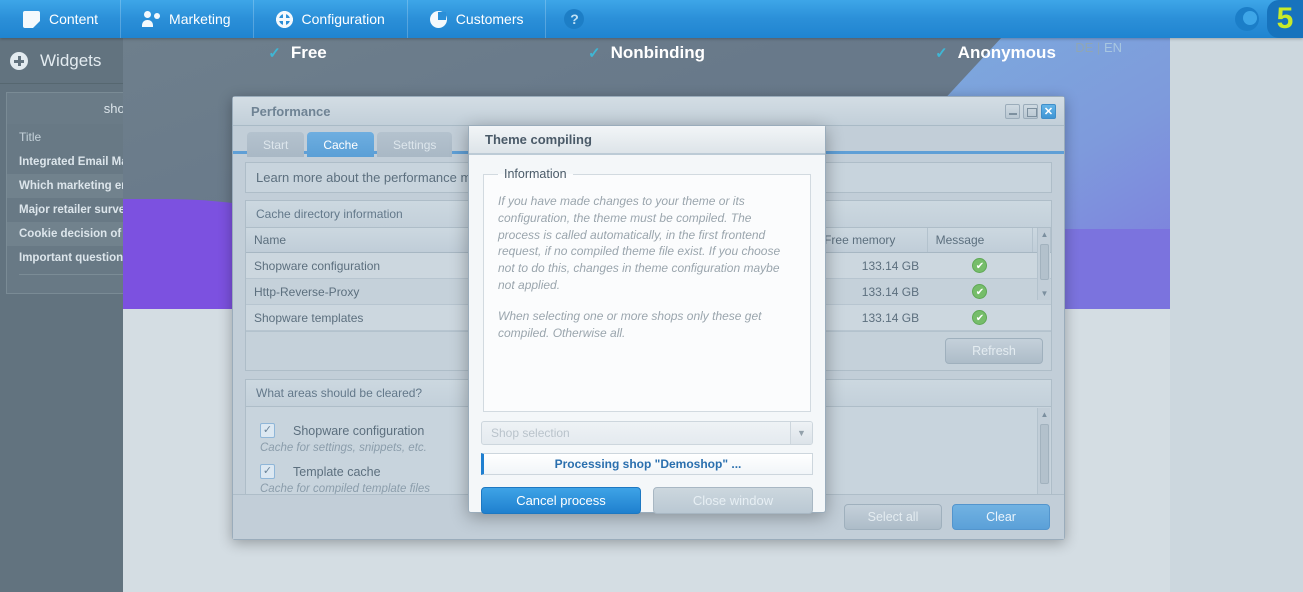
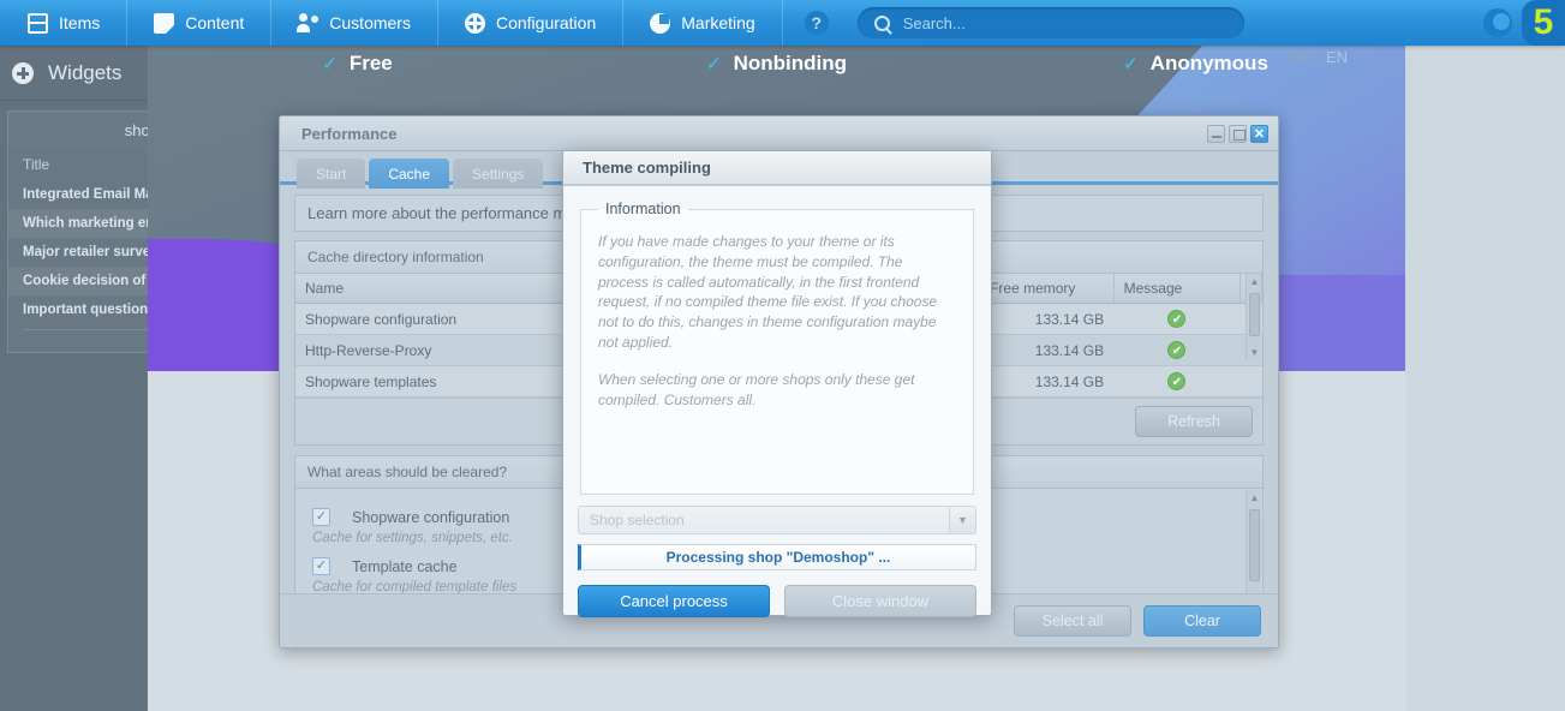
  ✓
  Free
  ✓
  Nonbinding
  ✓
  Anonymous
  DE | EN
  Widgets
  Title
  Which marketing e
  Major retailer surve
  Cookie decision of
  Important question
  Performance
  ✕
  Start
  Cache
  Settings
  Learn more about the performance m
  Cache directory information
  Shopware configuration			133.14 GB	✔
  Http-Reverse-Proxy			133.14 GB	✔
  Shopware templates			133.14 GB	✔
  ▲
  ▼
  Refresh
  What areas should be cleared?
  ✓
  Shopware configuration
  Cache for settings, snippets, etc.
  ✓
  Template cache
  Cache for compiled template files
  ▲
  Select all
  Clear
  Theme compiling
  Information
  If you have made changes to your theme or its configuration, the theme must be compiled. The process is called automatically, in the first frontend request, if no compiled theme file exist. If you choose not to do this, changes in theme configuration maybe not applied.
- When selecting one or more shops only these get compiled. Otherwise all.
+ When selecting one or more shops only these get compiled. Customers all.
  Shop selection
  ▼
  Processing shop "Demoshop" ...
  Cancel process
  Close window
+ Items
  Content
- Marketing
+ Customers
  Configuration
- Customers
+ Marketing
  ?
+ Search...
  5
